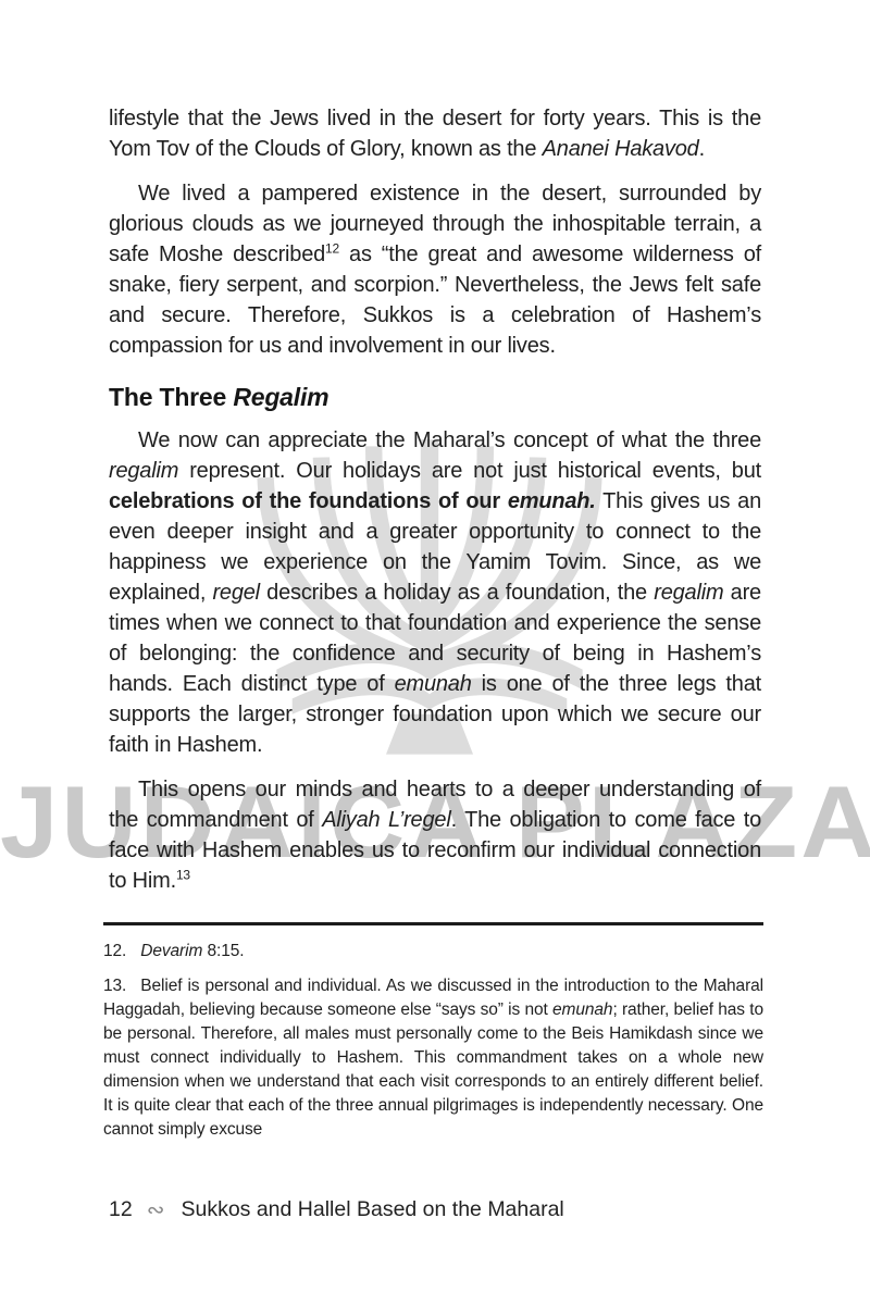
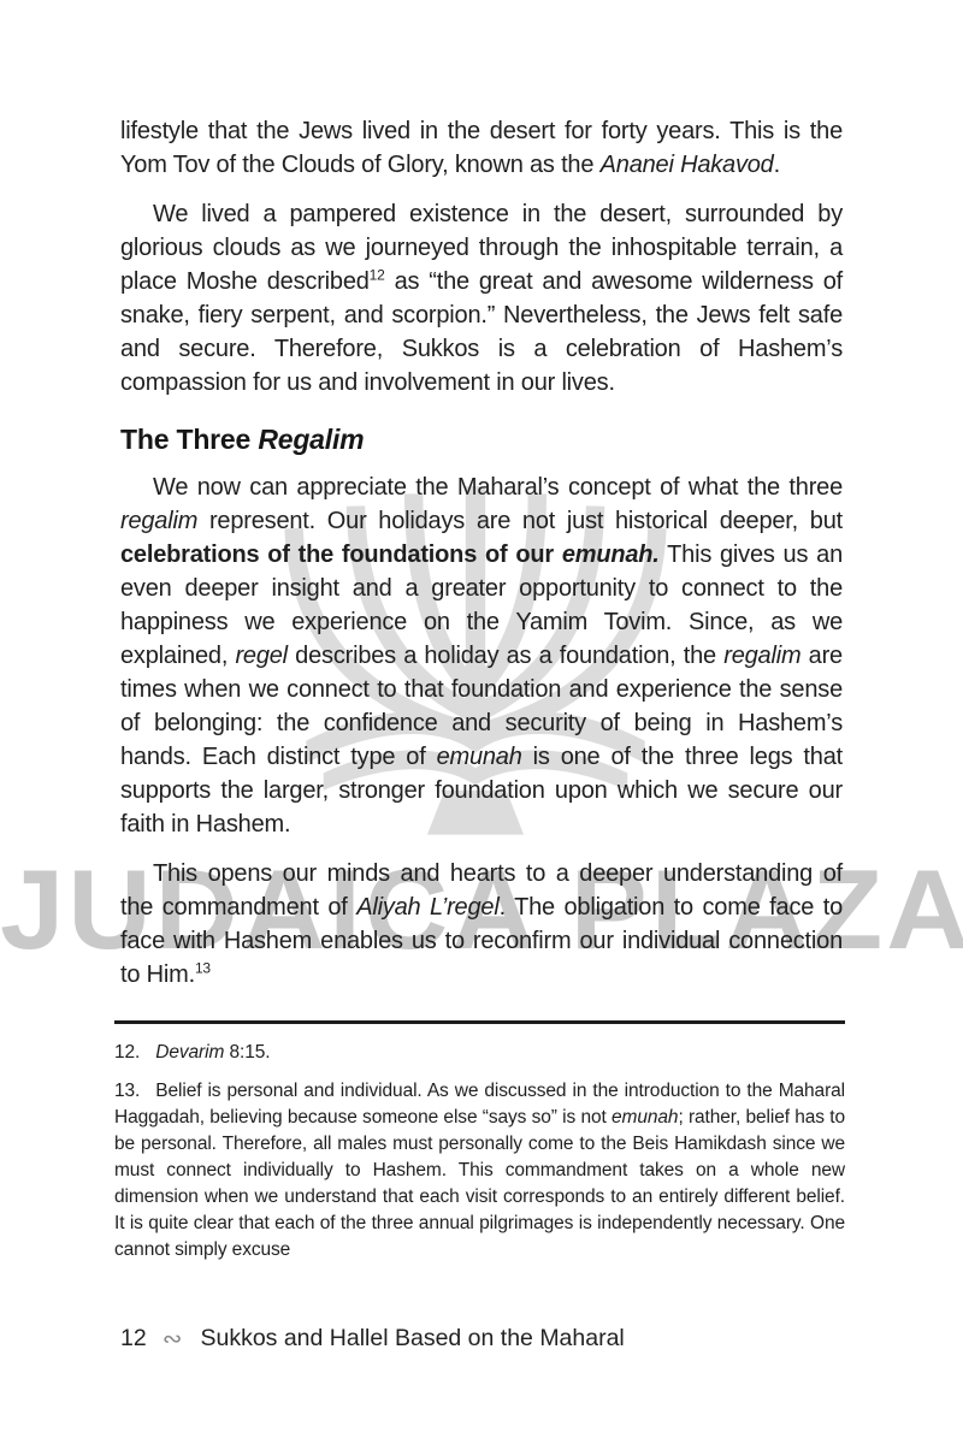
  JUDAICA PLAZA
  lifestyle that the Jews lived in the desert for forty years. This is the Yom Tov of the Clouds of Glory, known as the Ananei Hakavod.
- We lived a pampered existence in the desert, surrounded by glorious clouds as we journeyed through the inhospitable terrain, a safe Moshe described12 as “the great and awesome wilderness of snake, fiery serpent, and scorpion.” Nevertheless, the Jews felt safe and secure. Therefore, Sukkos is a celebration of Hashem’s compassion for us and involvement in our lives.
+ We lived a pampered existence in the desert, surrounded by glorious clouds as we journeyed through the inhospitable terrain, a place Moshe described12 as “the great and awesome wilderness of snake, fiery serpent, and scorpion.” Nevertheless, the Jews felt safe and secure. Therefore, Sukkos is a celebration of Hashem’s compassion for us and involvement in our lives.
  The Three Regalim
- We now can appreciate the Maharal’s concept of what the three regalim represent. Our holidays are not just historical events, but celebrations of the foundations of our emunah. This gives us an even deeper insight and a greater opportunity to connect to the happiness we experience on the Yamim Tovim. Since, as we explained, regel describes a holiday as a foundation, the regalim are times when we connect to that foundation and experience the sense of belonging: the confidence and security of being in Hashem’s hands. Each distinct type of emunah is one of the three legs that supports the larger, stronger foundation upon which we secure our faith in Hashem.
+ We now can appreciate the Maharal’s concept of what the three regalim represent. Our holidays are not just historical deeper, but celebrations of the foundations of our emunah. This gives us an even deeper insight and a greater opportunity to connect to the happiness we experience on the Yamim Tovim. Since, as we explained, regel describes a holiday as a foundation, the regalim are times when we connect to that foundation and experience the sense of belonging: the confidence and security of being in Hashem’s hands. Each distinct type of emunah is one of the three legs that supports the larger, stronger foundation upon which we secure our faith in Hashem.
  This opens our minds and hearts to a deeper understanding of the commandment of Aliyah L’regel. The obligation to come face to face with Hashem enables us to reconfirm our individual connection to Him.13
  12. Devarim 8:15.
  13. Belief is personal and individual. As we discussed in the introduction to the Maharal Haggadah, believing because someone else “says so” is not emunah; rather, belief has to be personal. Therefore, all males must personally come to the Beis Hamikdash since we must connect individually to Hashem. This commandment takes on a whole new dimension when we understand that each visit corresponds to an entirely different belief. It is quite clear that each of the three annual pilgrimages is independently necessary. One cannot simply excuse
  12
  ∾
  Sukkos and Hallel Based on the Maharal
